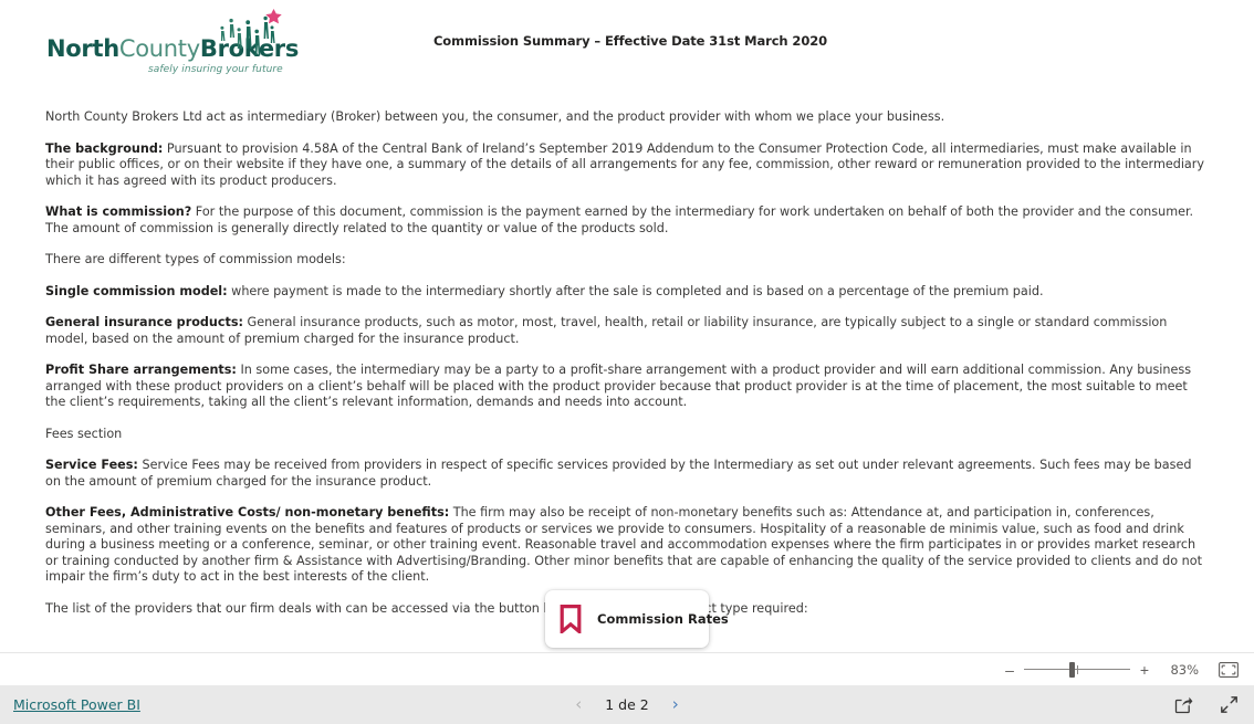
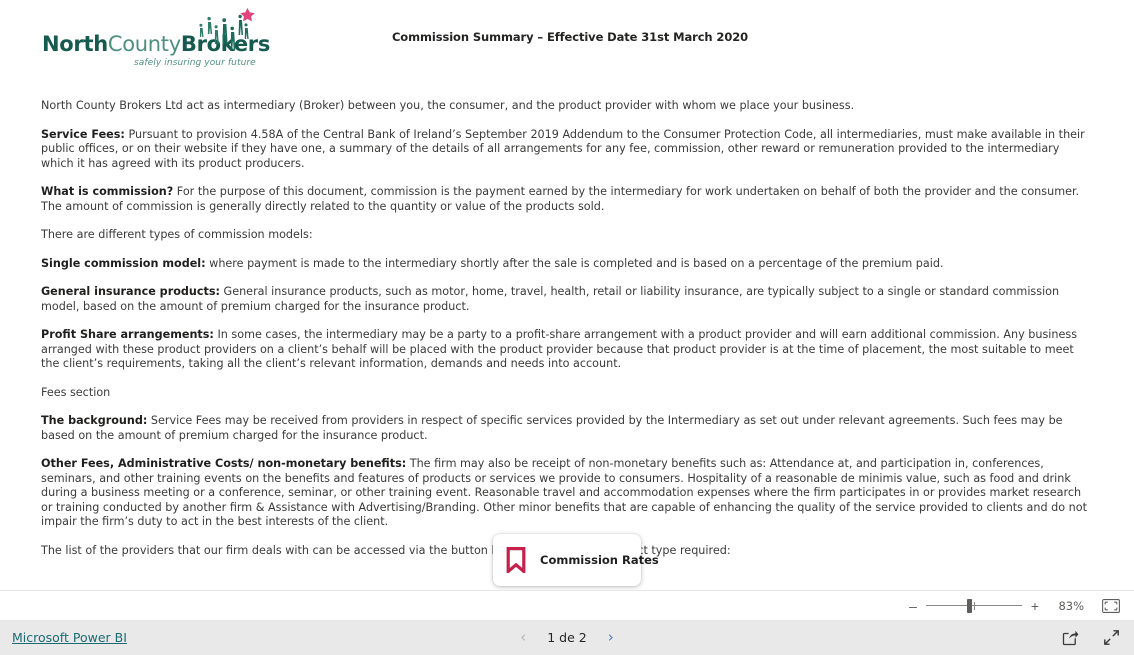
  NorthCountyBroers
  safely insuring your future
  Commission Summary – Effective Date 31st March 2020
  North County Brokers Ltd act as intermediary (Broker) between you, the consumer, and the product provider with whom we place your business.
- The background: Pursuant to provision 4.58A of the Central Bank of Ireland’s September 2019 Addendum to the Consumer Protection Code, all intermediaries, must make available in their public offices, or on their website if they have one, a summary of the details of all arrangements for any fee, commission, other reward or remuneration provided to the intermediary which it has agreed with its product producers.
+ Service Fees: Pursuant to provision 4.58A of the Central Bank of Ireland’s September 2019 Addendum to the Consumer Protection Code, all intermediaries, must make available in their public offices, or on their website if they have one, a summary of the details of all arrangements for any fee, commission, other reward or remuneration provided to the intermediary which it has agreed with its product producers.
  What is commission? For the purpose of this document, commission is the payment earned by the intermediary for work undertaken on behalf of both the provider and the consumer. The amount of commission is generally directly related to the quantity or value of the products sold.
  There are different types of commission models:
  Single commission model: where payment is made to the intermediary shortly after the sale is completed and is based on a percentage of the premium paid.
- General insurance products: General insurance products, such as motor, most, travel, health, retail or liability insurance, are typically subject to a single or standard commission model, based on the amount of premium charged for the insurance product.
+ General insurance products: General insurance products, such as motor, home, travel, health, retail or liability insurance, are typically subject to a single or standard commission model, based on the amount of premium charged for the insurance product.
  Profit Share arrangements: In some cases, the intermediary may be a party to a profit-share arrangement with a product provider and will earn additional commission. Any business arranged with these product providers on a client’s behalf will be placed with the product provider because that product provider is at the time of placement, the most suitable to meet the client’s requirements, taking all the client’s relevant information, demands and needs into account.
  Fees section
- Service Fees: Service Fees may be received from providers in respect of specific services provided by the Intermediary as set out under relevant agreements. Such fees may be based on the amount of premium charged for the insurance product.
+ The background: Service Fees may be received from providers in respect of specific services provided by the Intermediary as set out under relevant agreements. Such fees may be based on the amount of premium charged for the insurance product.
  Other Fees, Administrative Costs/ non-monetary benefits: The firm may also be receipt of non-monetary benefits such as: Attendance at, and participation in, conferences, seminars, and other training events on the benefits and features of products or services we provide to consumers. Hospitality of a reasonable de minimis value, such as food and drink during a business meeting or a conference, seminar, or other training event. Reasonable travel and accommodation expenses where the firm participates in or provides market research or training conducted by another firm & Assistance with Advertising/Branding. Other minor benefits that are capable of enhancing the quality of the service provided to clients and do not impair the firm’s duty to act in the best interests of the client.
  The list of the providers that our firm deals with can be accessed via the buttont type required:
  Commission Rates
  –
  +
  83%
  Microsoft Power BI
  ‹
  1 de 2
  ›
